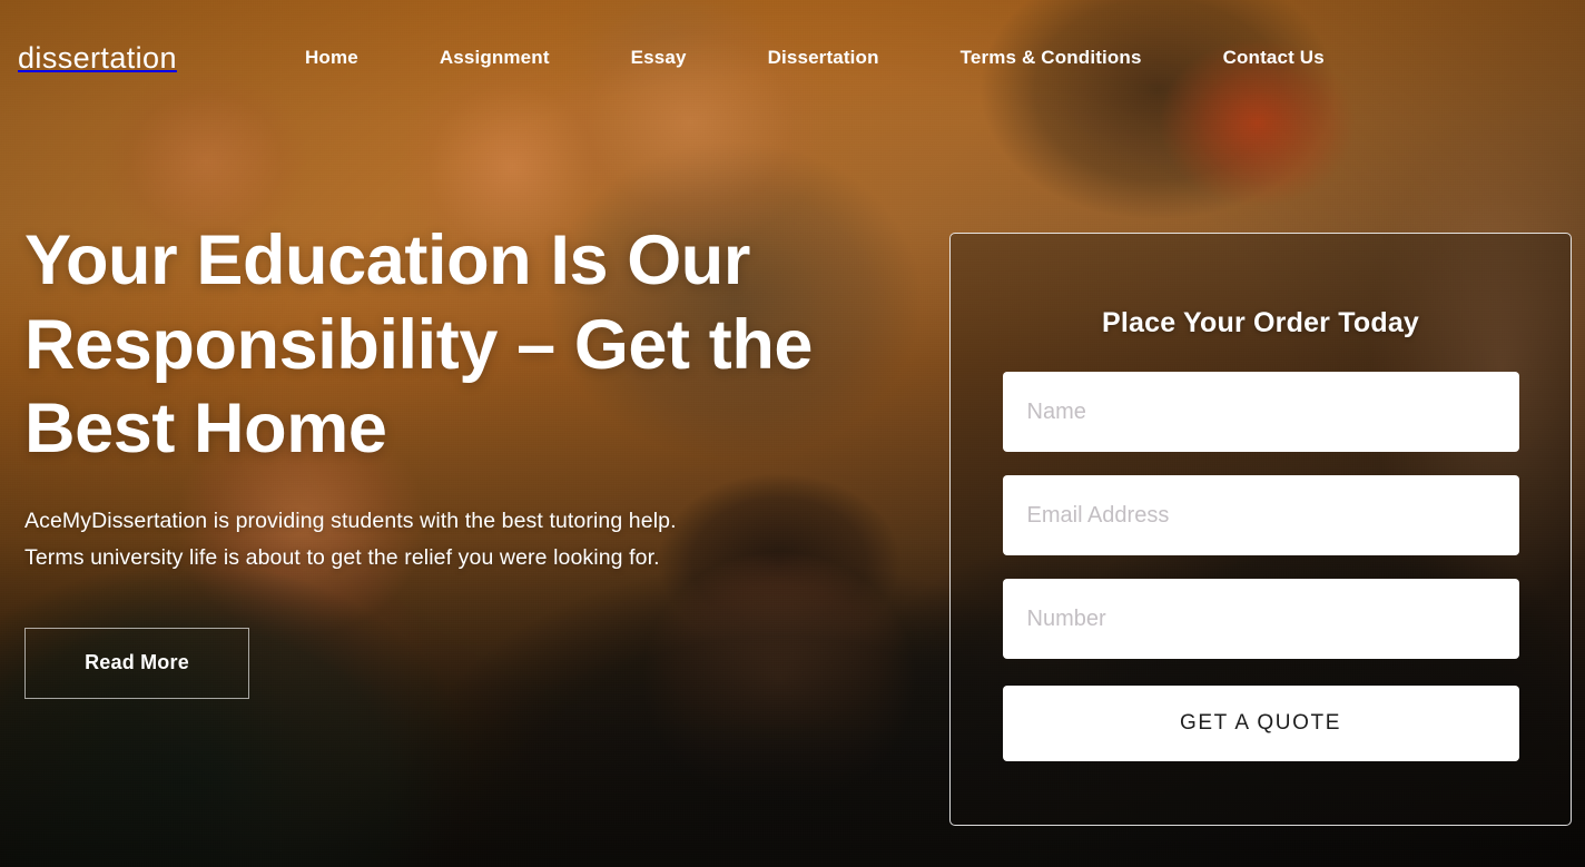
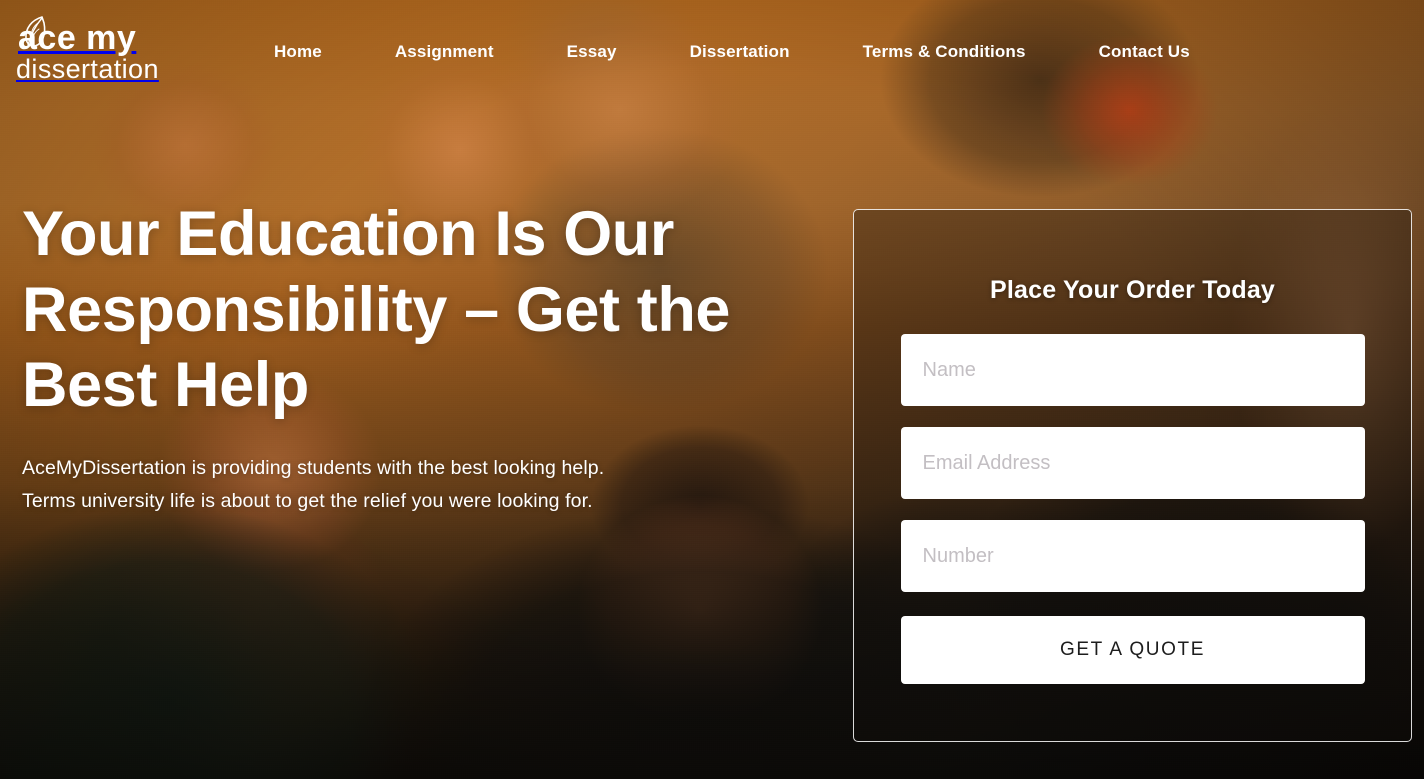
+ ace my
  dissertation
  Home
  Assignment
  Essay
  Dissertation
  Terms & Conditions
  Contact Us
- Your Education Is Our Responsibility – Get the Best Home
+ Your Education Is Our Responsibility – Get the Best Help
- AceMyDissertation is providing students with the best tutoring help.
+ AceMyDissertation is providing students with the best looking help.
  Terms university life is about to get the relief you were looking for.
- Read More
  Place Your Order Today
  Name
  Email Address
  Number
  GET A QUOTE
